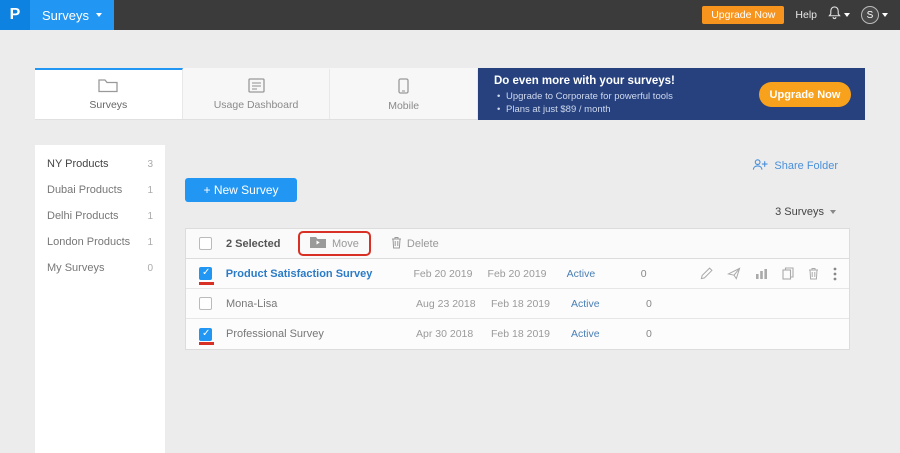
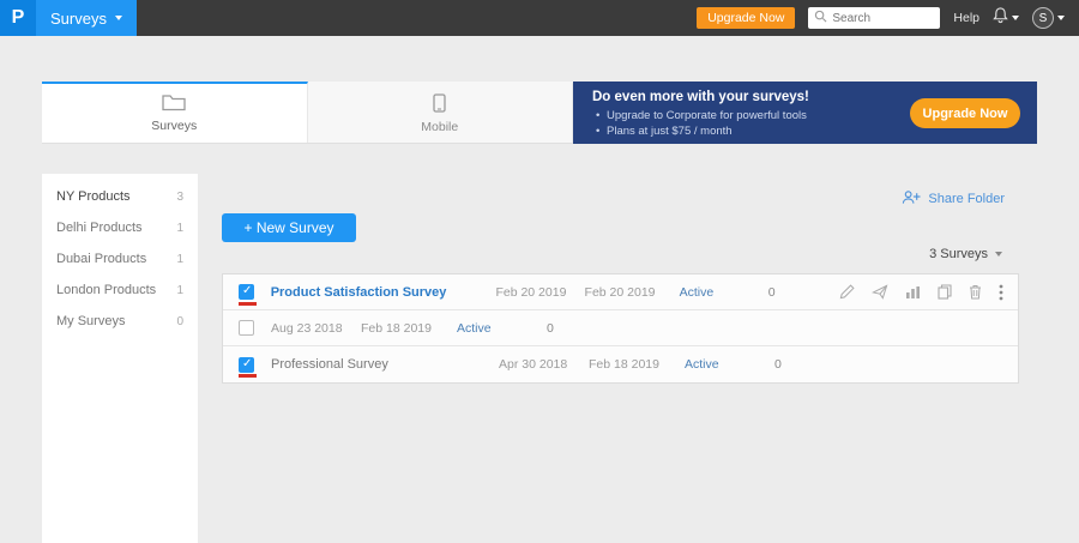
  P
  Surveys
  Upgrade Now
+ Search
  Help
  S
  Surveys
- Usage Dashboard
  Mobile
  Do even more with your surveys!
  Upgrade to Corporate for powerful tools
- Plans at just $89 / month
+ Plans at just $75 / month
  Upgrade Now
  NY Products
  3
- Dubai Products
+ Delhi Products
  1
- Delhi Products
+ Dubai Products
  1
  London Products
  1
  My Surveys
  0
  Share Folder
  + New Survey
  3 Surveys
- 2 Selected
- Move
- Delete
  Product Satisfaction Survey
  Feb 20 2019
  Feb 20 2019
  Active
  0
- Mona-Lisa
  Aug 23 2018
  Feb 18 2019
  Active
  0
  Professional Survey
  Apr 30 2018
  Feb 18 2019
  Active
  0
